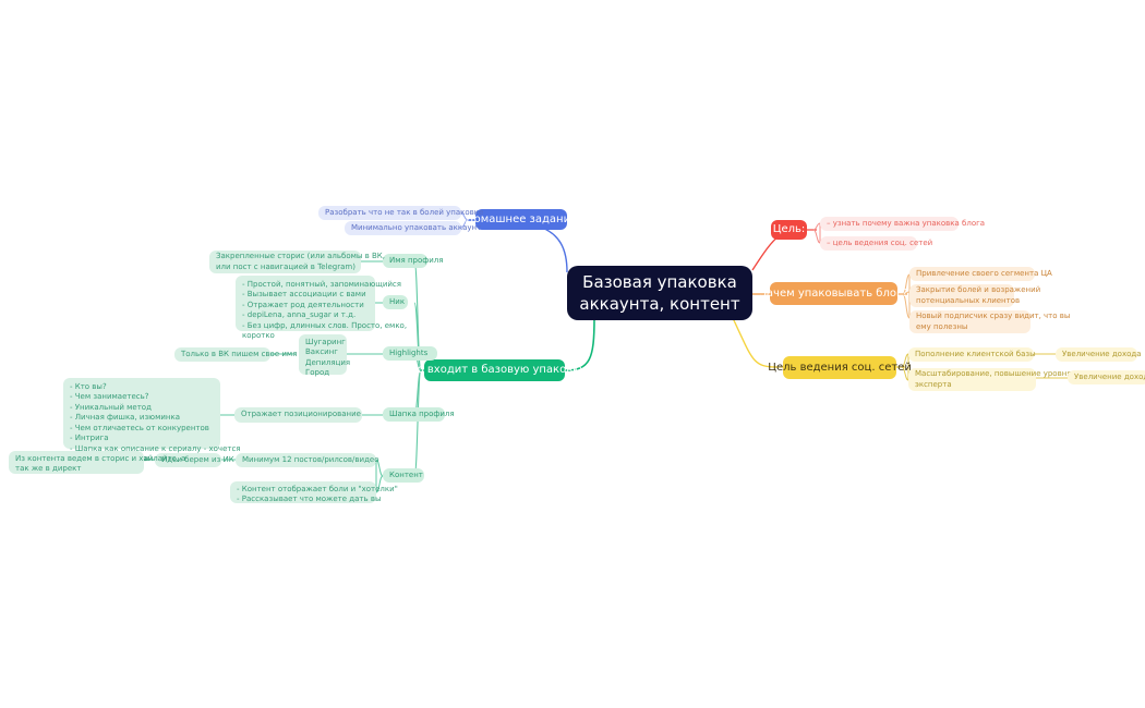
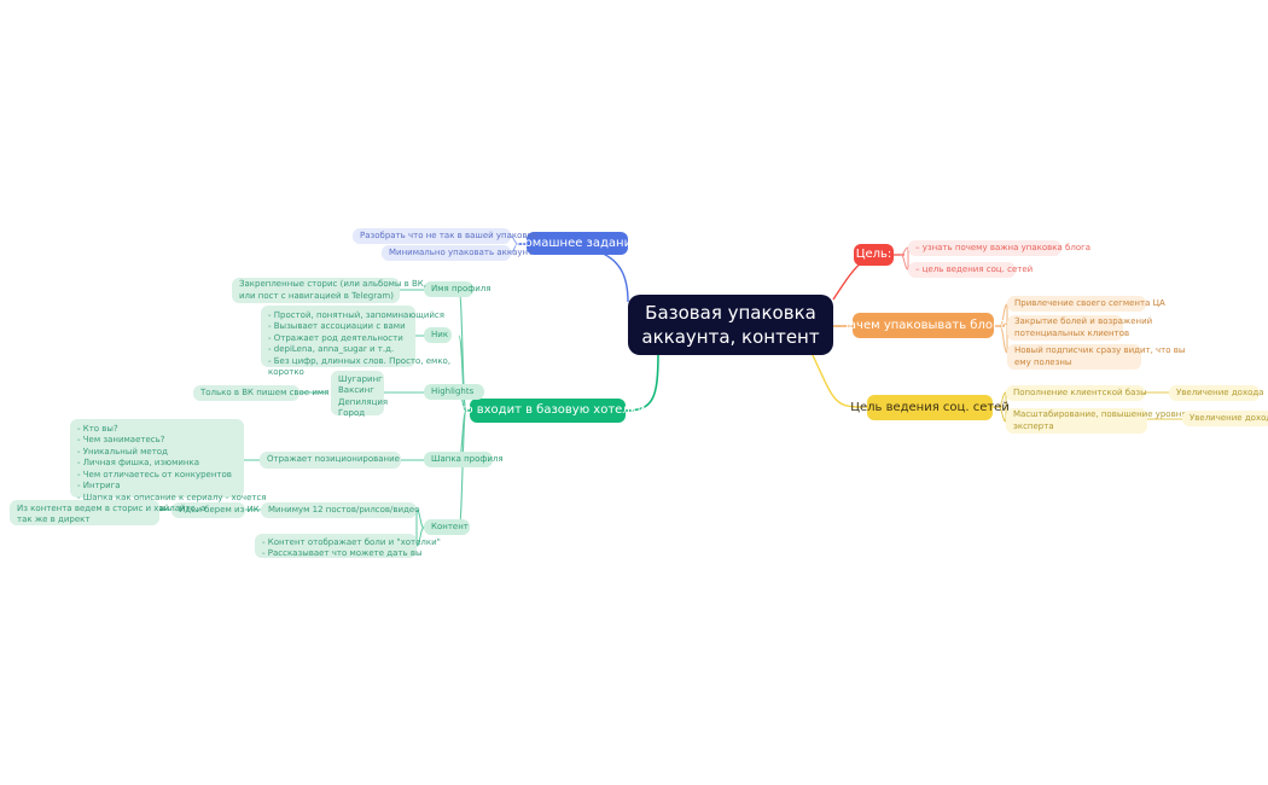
  Базовая упаковка
  аккаунта, контент
  Домашнее задание
- Разобрать что не так в болей упаковке
+ Разобрать что не так в вашей упаковке
  Минимально упаковать аккаунт
  Цель:
  – узнать почему важна упаковка блога
  – цель ведения соц. сетей
  Зачем упаковывать блог?
  Привлечение своего сегмента ЦА
  Закрытие болей и возражений
  потенциальных клиентов
  Новый подписчик сразу видит, что вы
  ему полезны
  Цель ведения соц. сетей
  Пополнение клиентской базы
  Увеличение дохода
  Масштабирование, повышение уровн
  эксперта
  Увеличение дохо
- Что входит в базовую упаковку
+ Что входит в базовую хотелки
  Имя профиля
  Закрепленные сторис (или альбомы в ВК,
  или пост с навигацией в Telegram)
  Ник
  - Простой, понятный, запоминающийся
  - Вызывает ассоциации с вами
  - Отражает род деятельности
  - depiLena, anna_sugar и т.д.
  - Без цифр, длинных слов. Просто, емко,
  коротко
  Highlights
  Шугаринг
  Ваксинг
  Депиляция
  Город
  Только в ВК пишем свое имя
  Шапка профиля
  Отражает позиционирование
  - Кто вы?
  - Чем занимаетесь?
  - Уникальный метод
  - Личная фишка, изюминка
  - Чем отличаетесь от конкурентов
  - Интрига
  - Шапка как описание к сериалу - хочется
  Контент
  Минимум 12 постов/рилсов/видео
  - Контент отображает боли и "хотелки"
  - Рассказывает что можете дать вы
  Идеи берем из ИК
  Из контента ведем в сторис и хайлайтс, а
  так же в директ
